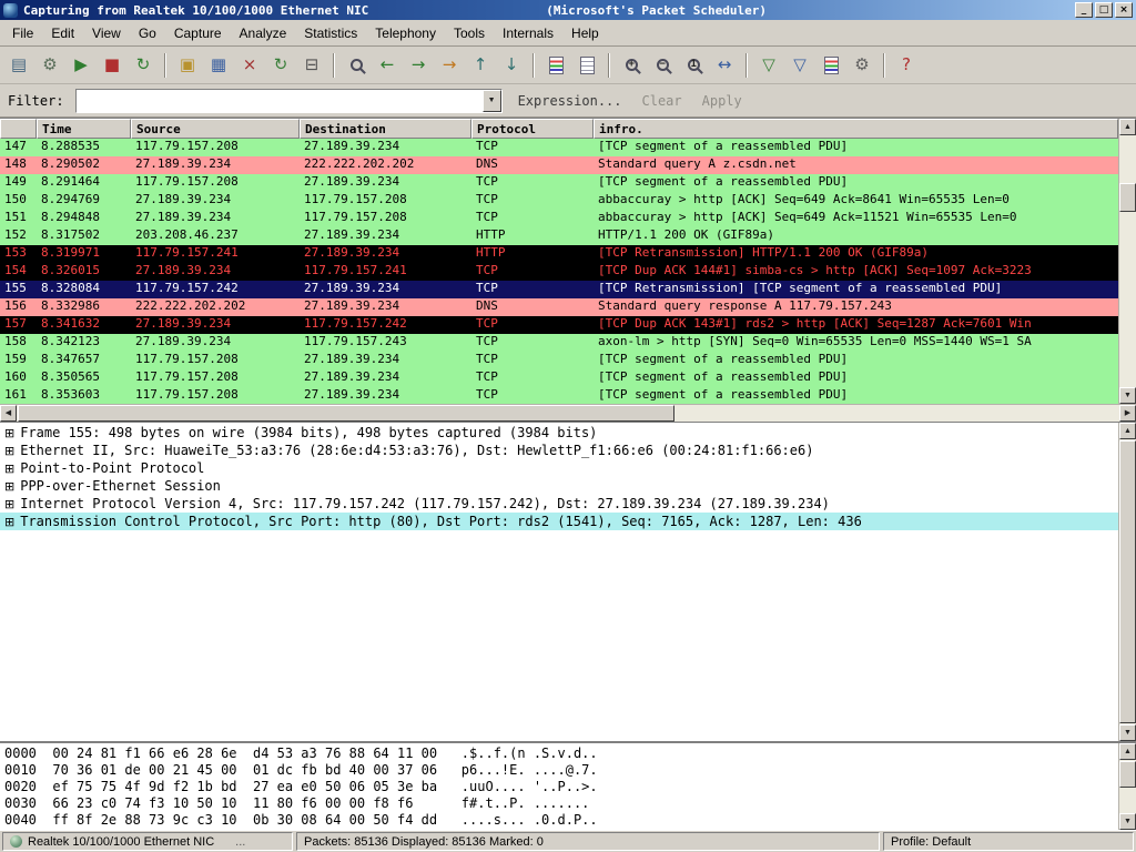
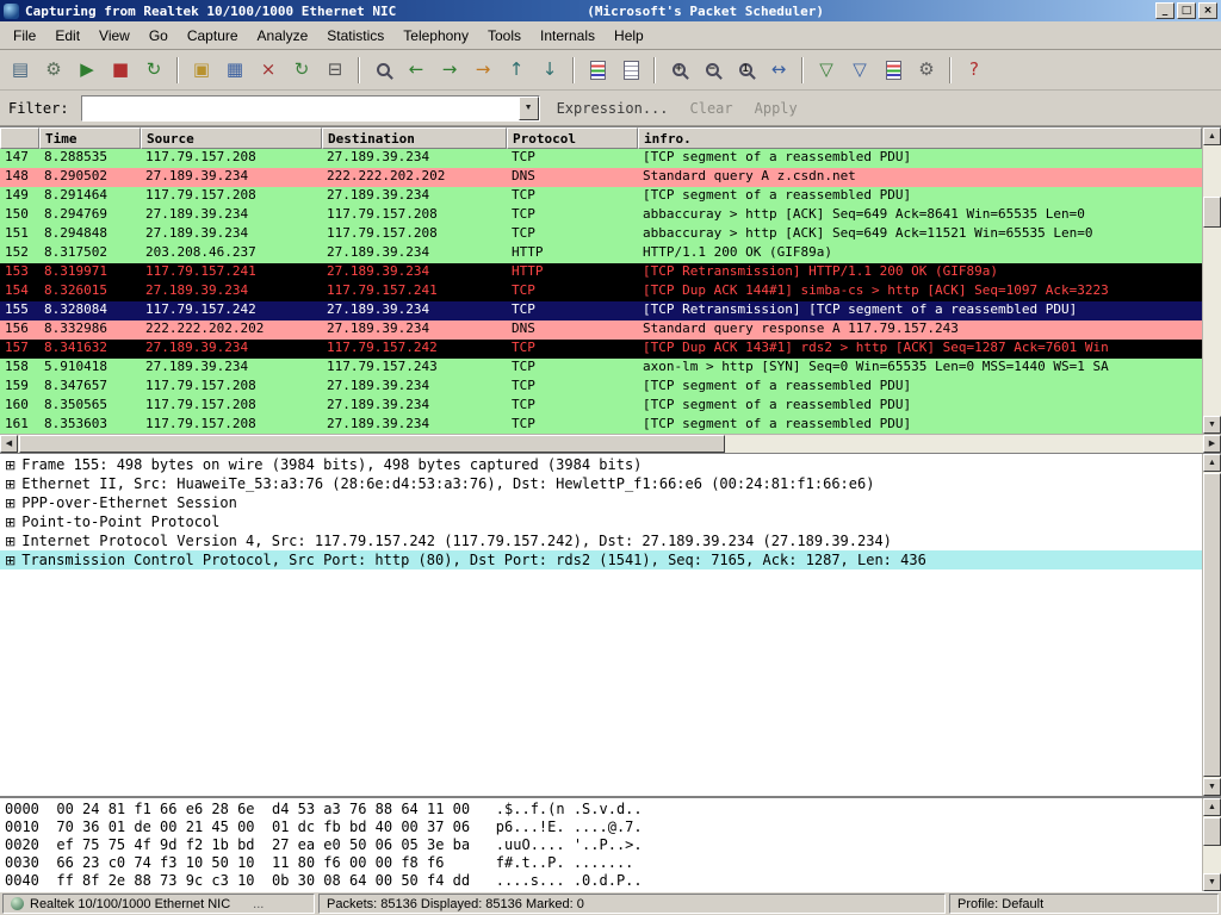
  Capturing from Realtek 10/100/1000 Ethernet NIC
  (Microsoft's Packet Scheduler)
  _
  □
  ×
  File
  Edit
  View
  Go
  Capture
  Analyze
  Statistics
  Telephony
  Tools
  Internals
  Help
  ▤
  ⚙
  ▶
  ■
  ↻
  ▣
  ▦
  ×
  ↻
  ⊟
  ←
  →
  →
  ↑
  ↓
  +
  −
  1
  ↔
  ▽
  ▽
  ⚙
  ?
  Filter:
  Expression...
  Clear
  Apply
  Time
  Source
  Destination
  Protocol
  infro.
  147
  8.288535
  117.79.157.208
  27.189.39.234
  TCP
  [TCP segment of a reassembled PDU]
  148
  8.290502
  27.189.39.234
  222.222.202.202
  DNS
  Standard query A z.csdn.net
  149
  8.291464
  117.79.157.208
  27.189.39.234
  TCP
  [TCP segment of a reassembled PDU]
  150
  8.294769
  27.189.39.234
  117.79.157.208
  TCP
  abbaccuray > http [ACK] Seq=649 Ack=8641 Win=65535 Len=0
  151
  8.294848
  27.189.39.234
  117.79.157.208
  TCP
  abbaccuray > http [ACK] Seq=649 Ack=11521 Win=65535 Len=0
  152
  8.317502
  203.208.46.237
  27.189.39.234
  HTTP
  HTTP/1.1 200 OK (GIF89a)
  153
  8.319971
  117.79.157.241
  27.189.39.234
  HTTP
  [TCP Retransmission] HTTP/1.1 200 OK (GIF89a)
  154
  8.326015
  27.189.39.234
  117.79.157.241
  TCP
  [TCP Dup ACK 144#1] simba-cs > http [ACK] Seq=1097 Ack=3223
  155
  8.328084
  117.79.157.242
  27.189.39.234
  TCP
  [TCP Retransmission] [TCP segment of a reassembled PDU]
  156
  8.332986
  222.222.202.202
  27.189.39.234
  DNS
  Standard query response A 117.79.157.243
  157
  8.341632
  27.189.39.234
  117.79.157.242
  TCP
  [TCP Dup ACK 143#1] rds2 > http [ACK] Seq=1287 Ack=7601 Win
  158
- 8.342123
+ 5.910418
  27.189.39.234
  117.79.157.243
  TCP
  axon-lm > http [SYN] Seq=0 Win=65535 Len=0 MSS=1440 WS=1 SA
  159
  8.347657
  117.79.157.208
  27.189.39.234
  TCP
  [TCP segment of a reassembled PDU]
  160
  8.350565
  117.79.157.208
  27.189.39.234
  TCP
  [TCP segment of a reassembled PDU]
  161
  8.353603
  117.79.157.208
  27.189.39.234
  TCP
  [TCP segment of a reassembled PDU]
  ⊞
  Frame 155: 498 bytes on wire (3984 bits), 498 bytes captured (3984 bits)
  ⊞
  Ethernet II, Src: HuaweiTe_53:a3:76 (28:6e:d4:53:a3:76), Dst: HewlettP_f1:66:e6 (00:24:81:f1:66:e6)
  ⊞
- Point-to-Point Protocol
+ PPP-over-Ethernet Session
  ⊞
- PPP-over-Ethernet Session
+ Point-to-Point Protocol
  ⊞
  Internet Protocol Version 4, Src: 117.79.157.242 (117.79.157.242), Dst: 27.189.39.234 (27.189.39.234)
  ⊞
  Transmission Control Protocol, Src Port: http (80), Dst Port: rds2 (1541), Seq: 7165, Ack: 1287, Len: 436
  0000 00 24 81 f1 66 e6 28 6e d4 53 a3 76 88 64 11 00 .$..f.(n .S.v.d..
  0010 70 36 01 de 00 21 45 00 01 dc fb bd 40 00 37 06 p6...!E. ....@.7.
  0020 ef 75 75 4f 9d f2 1b bd 27 ea e0 50 06 05 3e ba .uuO.... '..P..>.
  0030 66 23 c0 74 f3 10 50 10 11 80 f6 00 00 f8 f6 f#.t..P. .......
  0040 ff 8f 2e 88 73 9c c3 10 0b 30 08 64 00 50 f4 dd ....s... .0.d.P..
  Realtek 10/100/1000 Ethernet NIC
  ...
  Packets: 85136 Displayed: 85136 Marked: 0
  Profile: Default
